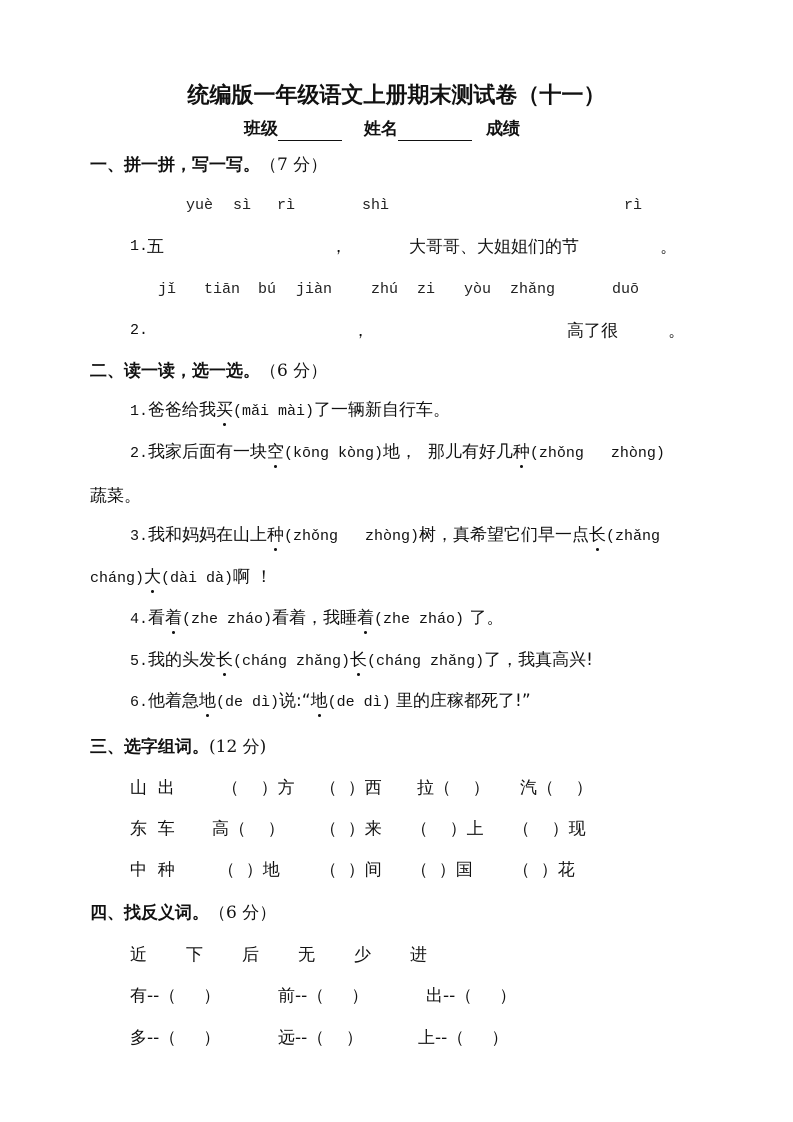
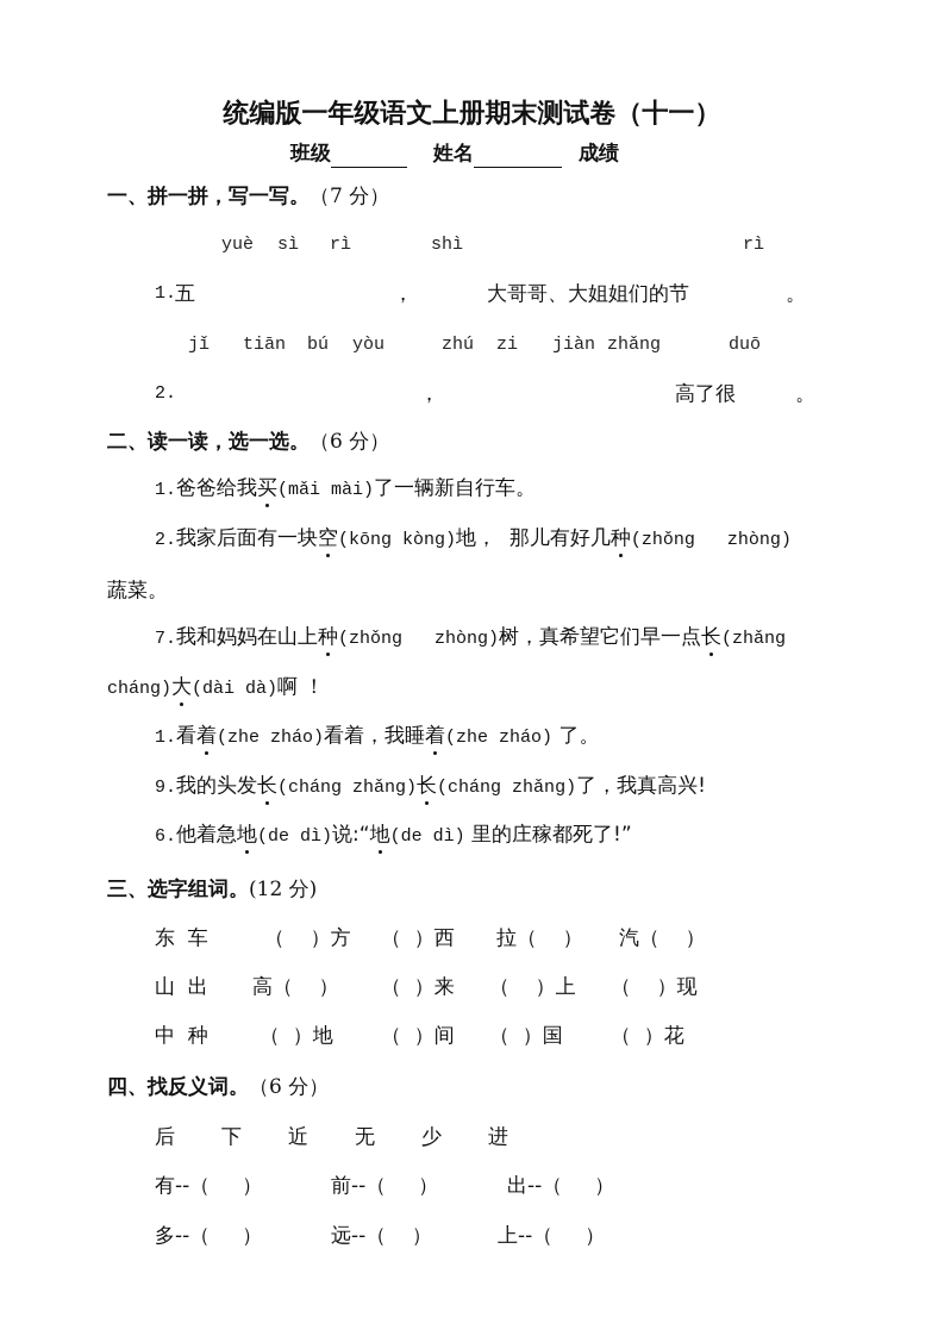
  统编版一年级语文上册期末测试卷（十一）
  班级
  姓名
  成绩
  一、拼一拼，写一写。（7 分）
  yuè
  sì
  rì
  shì
  rì
  1.
  五
  ，
  大哥哥、大姐姐们的节
  。
  jǐ
  tiān
  bú
- jiàn
+ yòu
  zhú
  zi
- yòu
+ jiàn
  zhǎng
  duō
  2.
  ，
  高了很
  。
  二、读一读，选一选。（6 分）
  1.爸爸给我买(mǎi mài)了一辆新自行车。
  2.我家后面有一块空(kōng kòng)地， 那儿有好几种(zhǒng zhòng)
  蔬菜。
- 3.我和妈妈在山上种(zhǒng zhòng)树，真希望它们早一点长(zhǎng
+ 7.我和妈妈在山上种(zhǒng zhòng)树，真希望它们早一点长(zhǎng
  cháng)大(dài dà)啊 ！
- 4.看着(zhe zháo)看着，我睡着(zhe zháo) 了。
+ 1.看着(zhe zháo)看着，我睡着(zhe zháo) 了。
- 5.我的头发长(cháng zhǎng)长(cháng zhǎng)了，我真高兴!
+ 9.我的头发长(cháng zhǎng)长(cháng zhǎng)了，我真高兴!
  6.他着急地(de dì)说:“地(de dì) 里的庄稼都死了!”
  三、选字组词。(12 分)
- 山 出
+ 东 车
  （ ）方
  （ ）西
  拉（ ）
  汽（ ）
- 东 车
+ 山 出
  高（ ）
  （ ）来
  （ ）上
  （ ）现
  中 种
  （ ）地
  （ ）间
  （ ）国
  （ ）花
  四、找反义词。（6 分）
- 近
+ 后
  下
- 后
+ 近
  无
  少
  进
  有--（ ）
  前--（ ）
  出--（ ）
  多--（ ）
  远--（ ）
  上--（ ）
